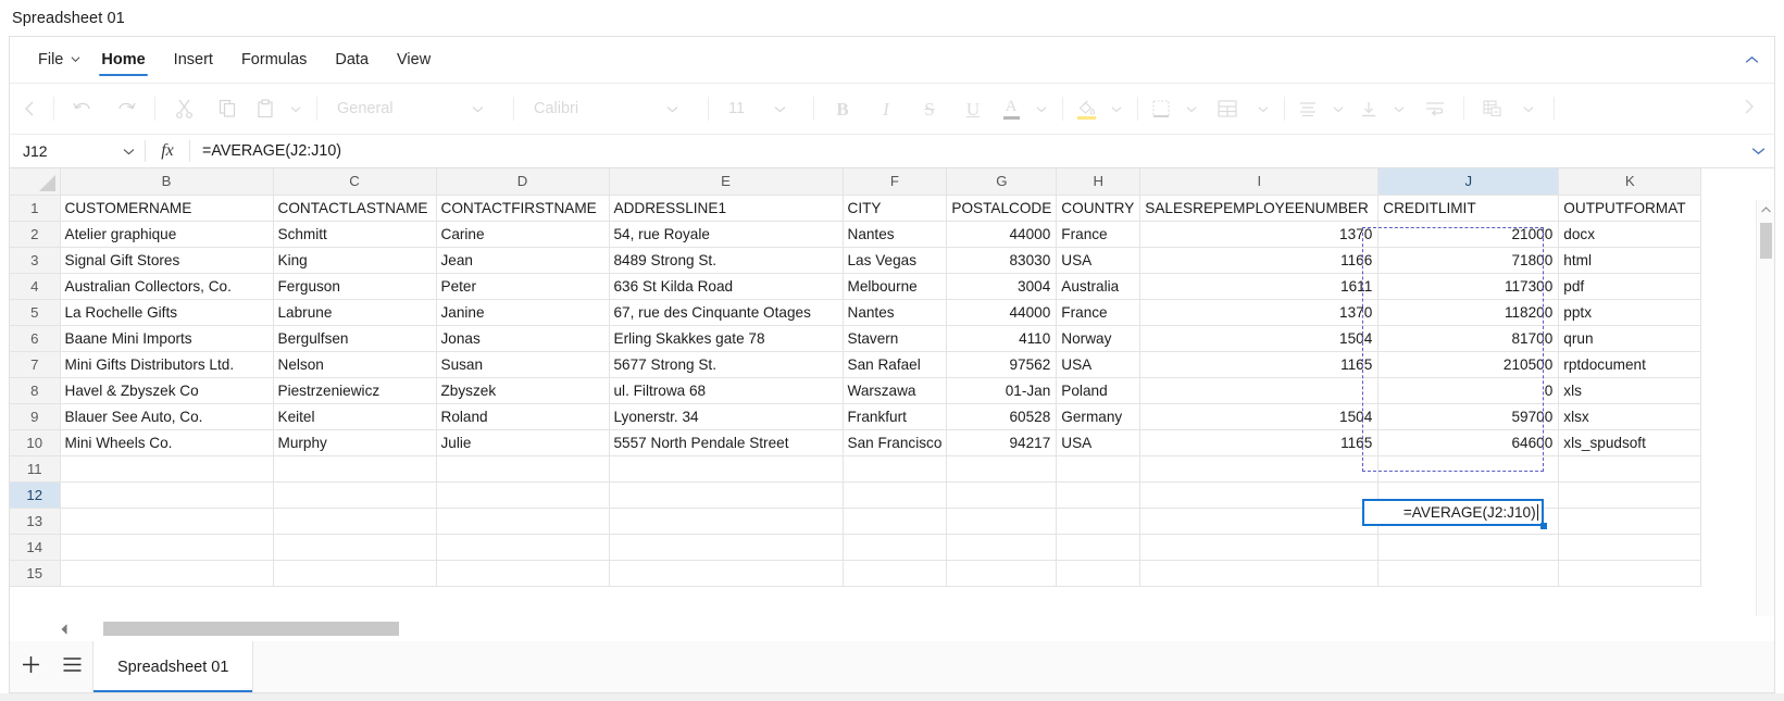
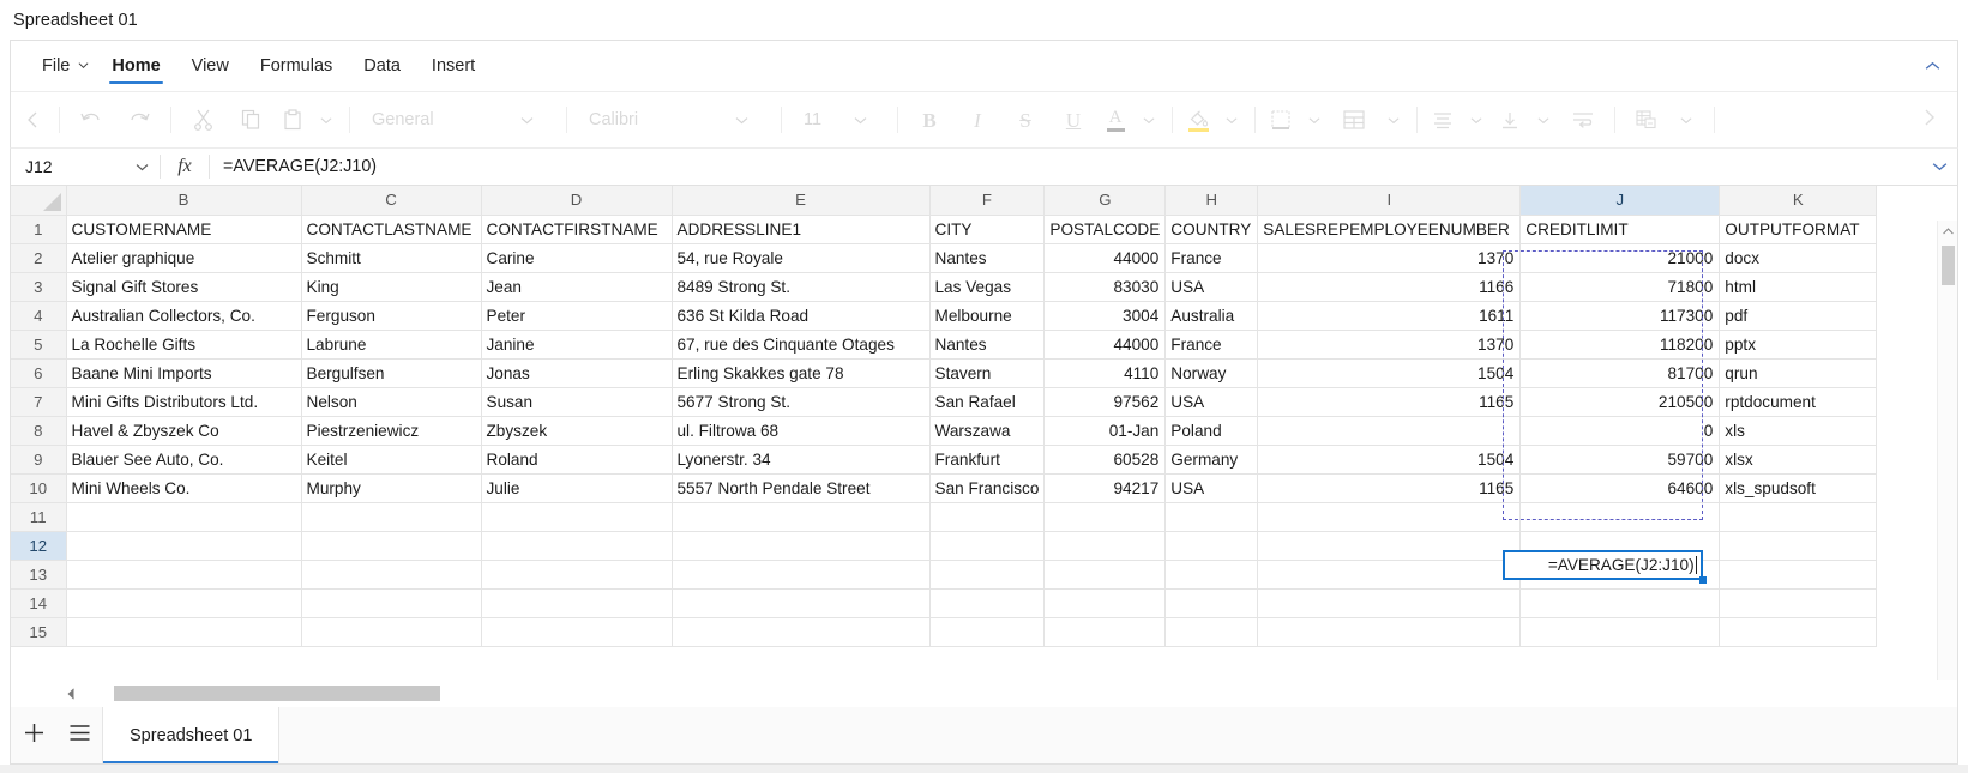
  Spreadsheet 01
  File
  Home
- Insert
+ View
  Formulas
  Data
- View
+ Insert
  General
  Calibri
  11
  B
  I
  S
  U
  A
  J12
  fx
  =AVERAGE(J2:J10)
  	B	C	D	E	F	G	H	I	J	K
  1	CUSTOMERNAME	CONTACTLASTNAME	CONTACTFIRSTNAME	ADDRESSLINE1	CITY	POSTALCODE	COUNTRY	SALESREPEMPLOYEENUMBER	CREDITLIMIT	OUTPUTFORMAT
  2	Atelier graphique	Schmitt	Carine	54, rue Royale	Nantes	44000	France	1370	21000	docx
  3	Signal Gift Stores	King	Jean	8489 Strong St.	Las Vegas	83030	USA	1166	71800	html
  4	Australian Collectors, Co.	Ferguson	Peter	636 St Kilda Road	Melbourne	3004	Australia	1611	117300	pdf
  5	La Rochelle Gifts	Labrune	Janine	67, rue des Cinquante Otages	Nantes	44000	France	1370	118200	pptx
  6	Baane Mini Imports	Bergulfsen	Jonas	Erling Skakkes gate 78	Stavern	4110	Norway	1504	81700	qrun
  7	Mini Gifts Distributors Ltd.	Nelson	Susan	5677 Strong St.	San Rafael	97562	USA	1165	210500	rptdocument
  8	Havel & Zbyszek Co	Piestrzeniewicz	Zbyszek	ul. Filtrowa 68	Warszawa	01-Jan	Poland		0	xls
  9	Blauer See Auto, Co.	Keitel	Roland	Lyonerstr. 34	Frankfurt	60528	Germany	1504	59700	xlsx
  10	Mini Wheels Co.	Murphy	Julie	5557 North Pendale Street	San Francisco	94217	USA	1165	64600	xls_spudsoft
  11
  12
  13
  14
  15
  =AVERAGE(J2:J10)
  Spreadsheet 01
